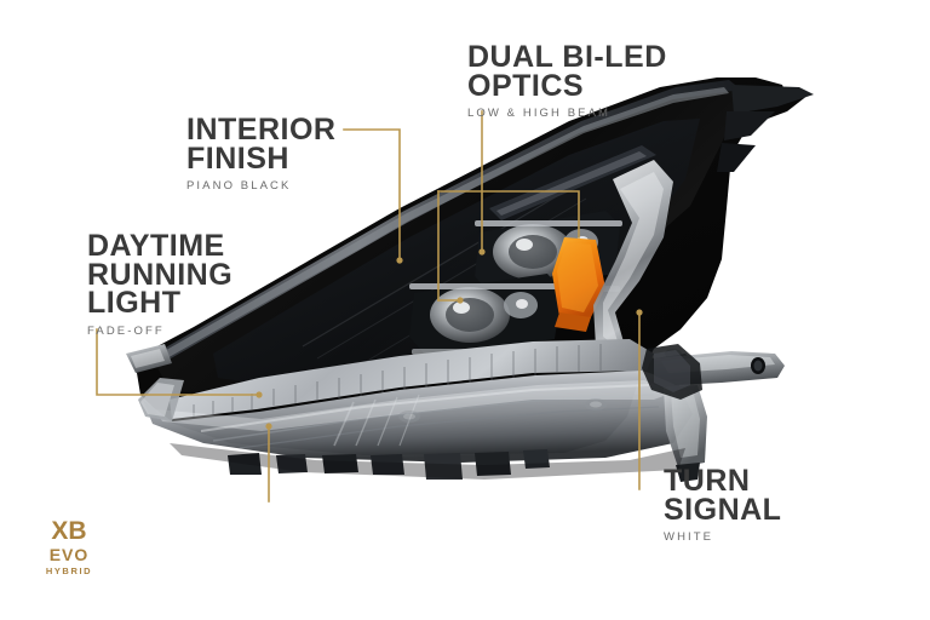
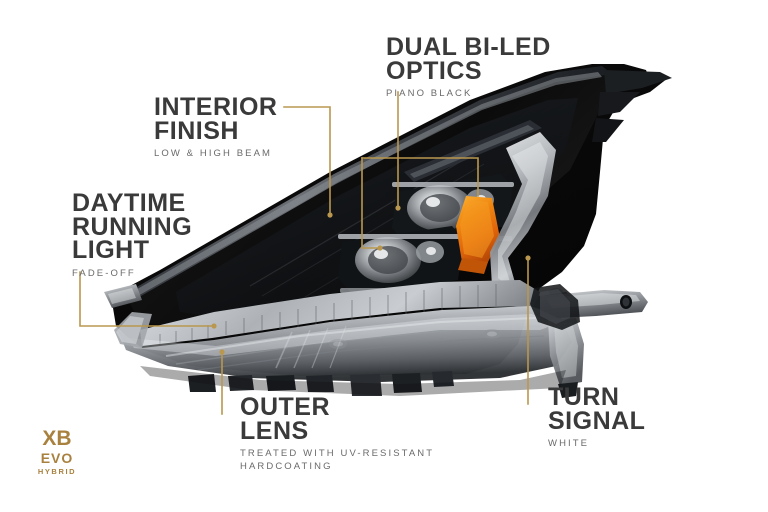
  DUAL BI-LED
  OPTICS
- LOW & HIGH BEAM
+ PIANO BLACK
  INTERIOR
  FINISH
- PIANO BLACK
+ LOW & HIGH BEAM
  DAYTIME
  RUNNING
  LIGHT
  FADE-OFF
+ OUTER
+ LENS
+ TREATED WITH UV-RESISTANT
+ HARDCOATING
  TURN
  SIGNAL
  WHITE
  XB
  EVO
  HYBRID
